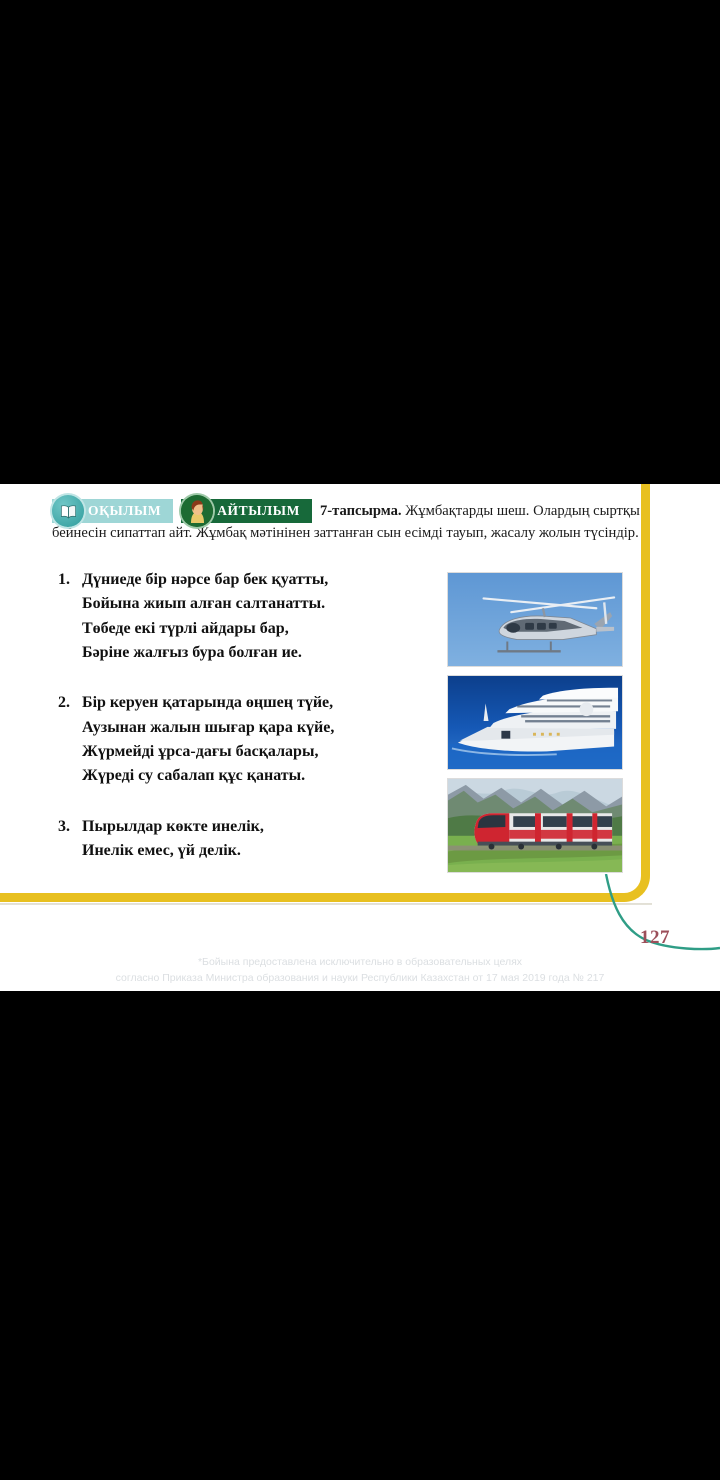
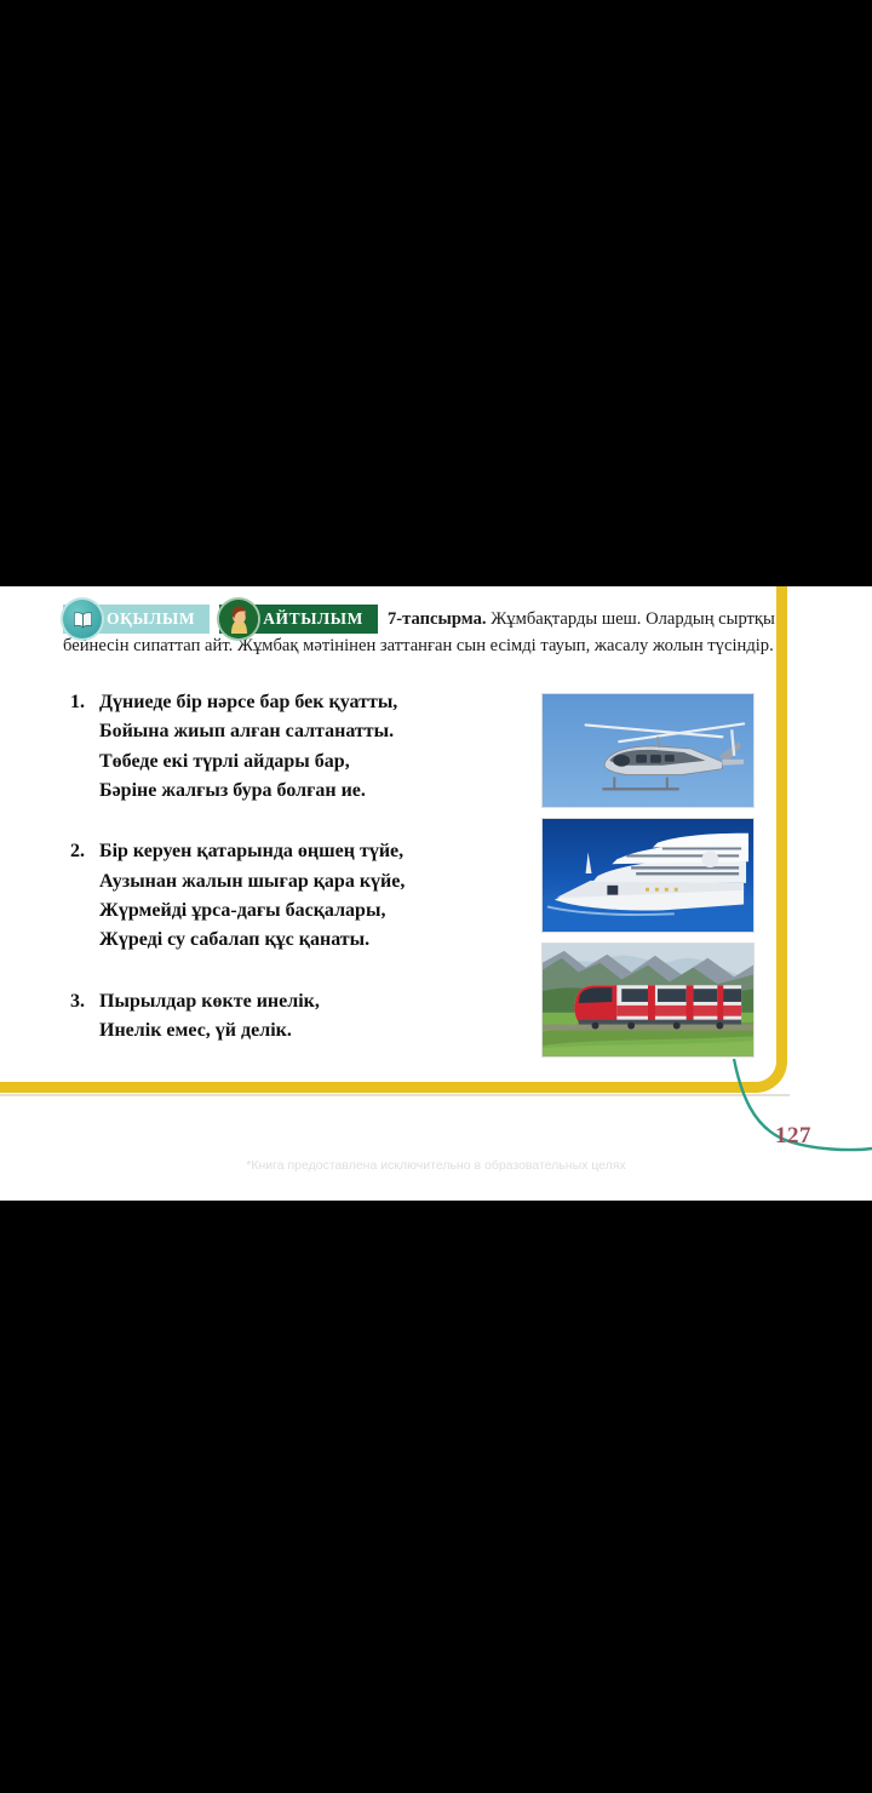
  ОҚЫЛЫМ АЙТЫЛЫМ 7-тапсырма. Жұмбақтарды шеш. Олардың сыртқы бейнесін сипаттап айт. Жұмбақ мәтінінен заттанған сын есімді тауып, жасалу жолын түсіндір.
  1.
  Дүниеде бір нәрсе бар бек қуатты,
  Бойына жиып алған салтанатты.
  Төбеде екі түрлі айдары бар,
  Бәріне жалғыз бура болған ие.
  2.
  Бір керуен қатарында өңшең түйе,
  Аузынан жалын шығар қара күйе,
  Жүрмейді ұрса-дағы басқалары,
  Жүреді су сабалап құс қанаты.
  3.
  Пырылдар көкте инелік,
  Инелік емес, үй делік.
  127
- *Бойына предоставлена исключительно в образовательных целях
+ *Книга предоставлена исключительно в образовательных целях
- согласно Приказа Министра образования и науки Республики Казахстан от 17 мая 2019 года № 217
